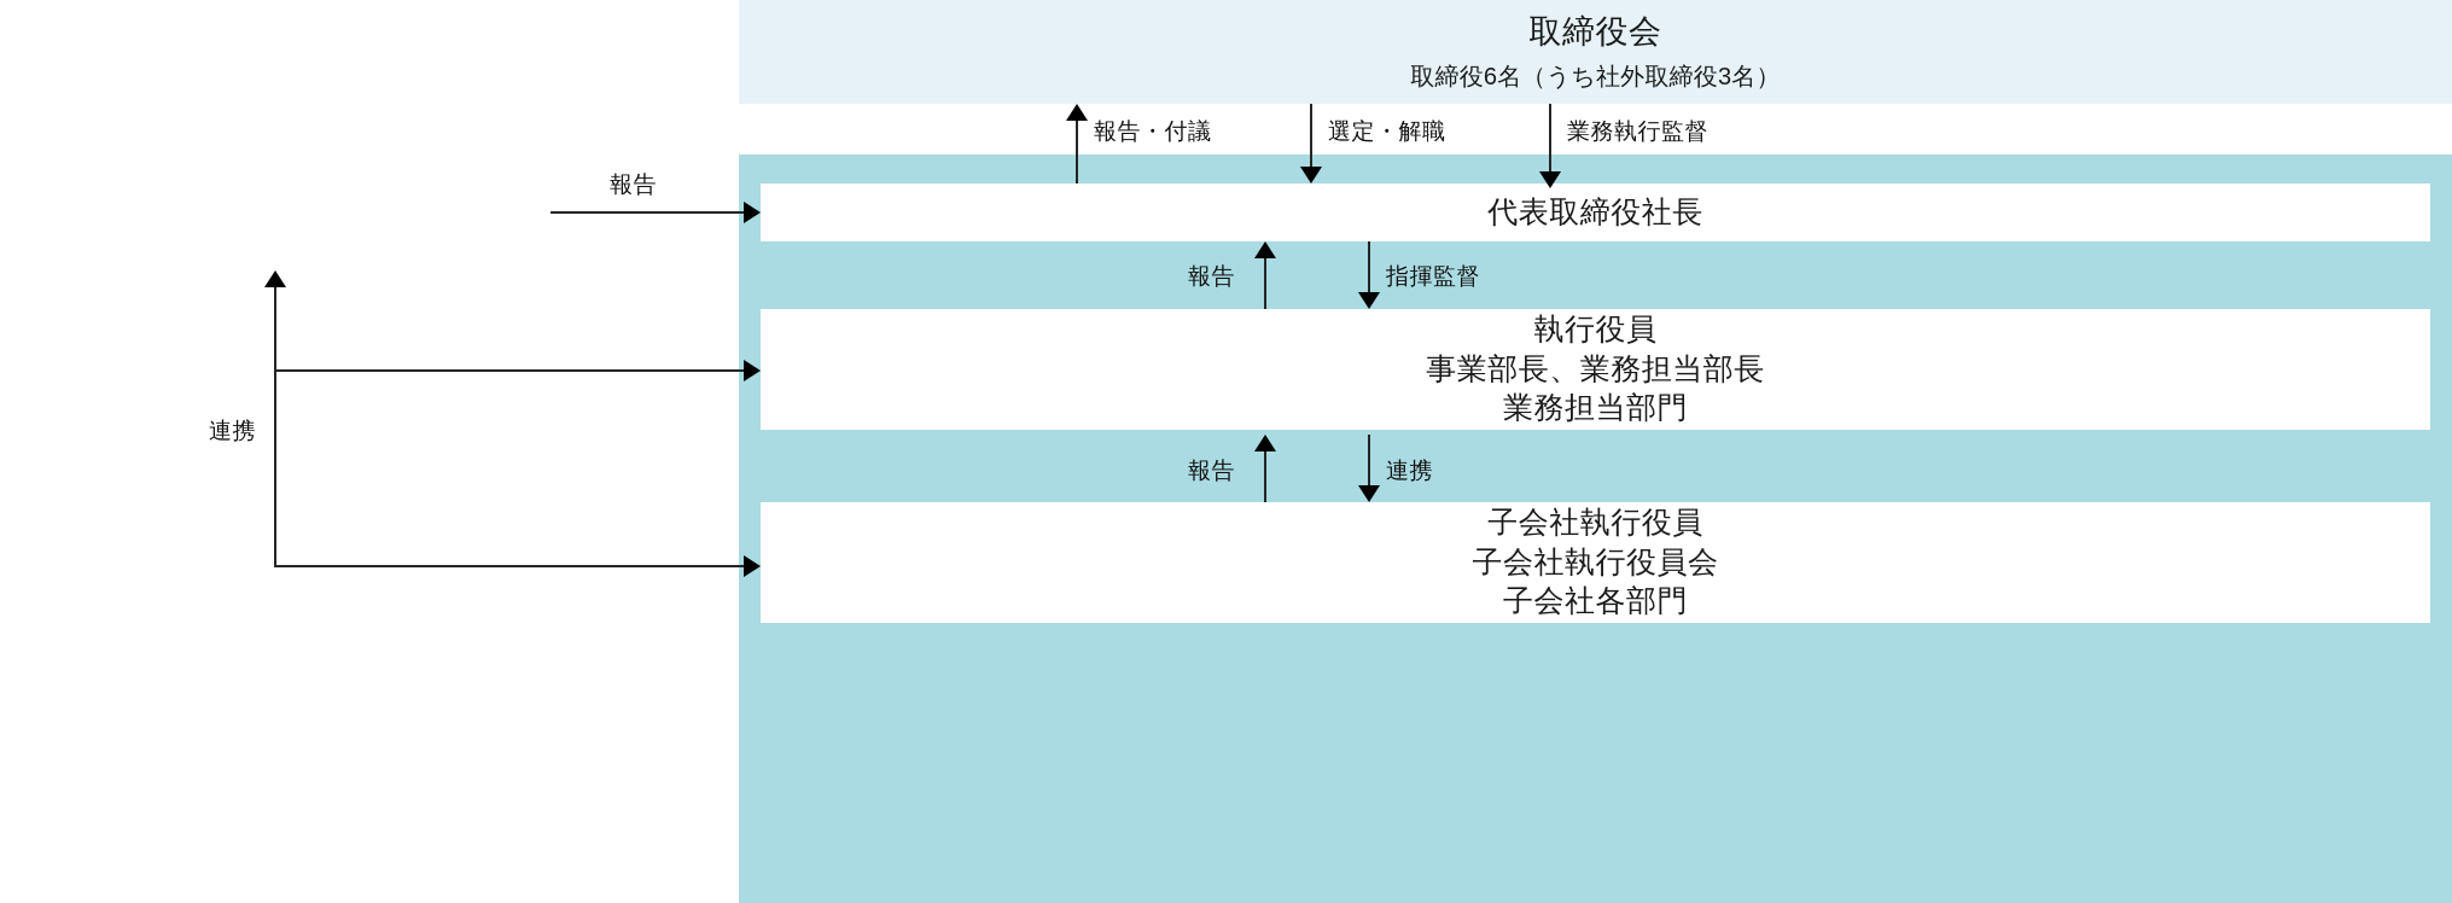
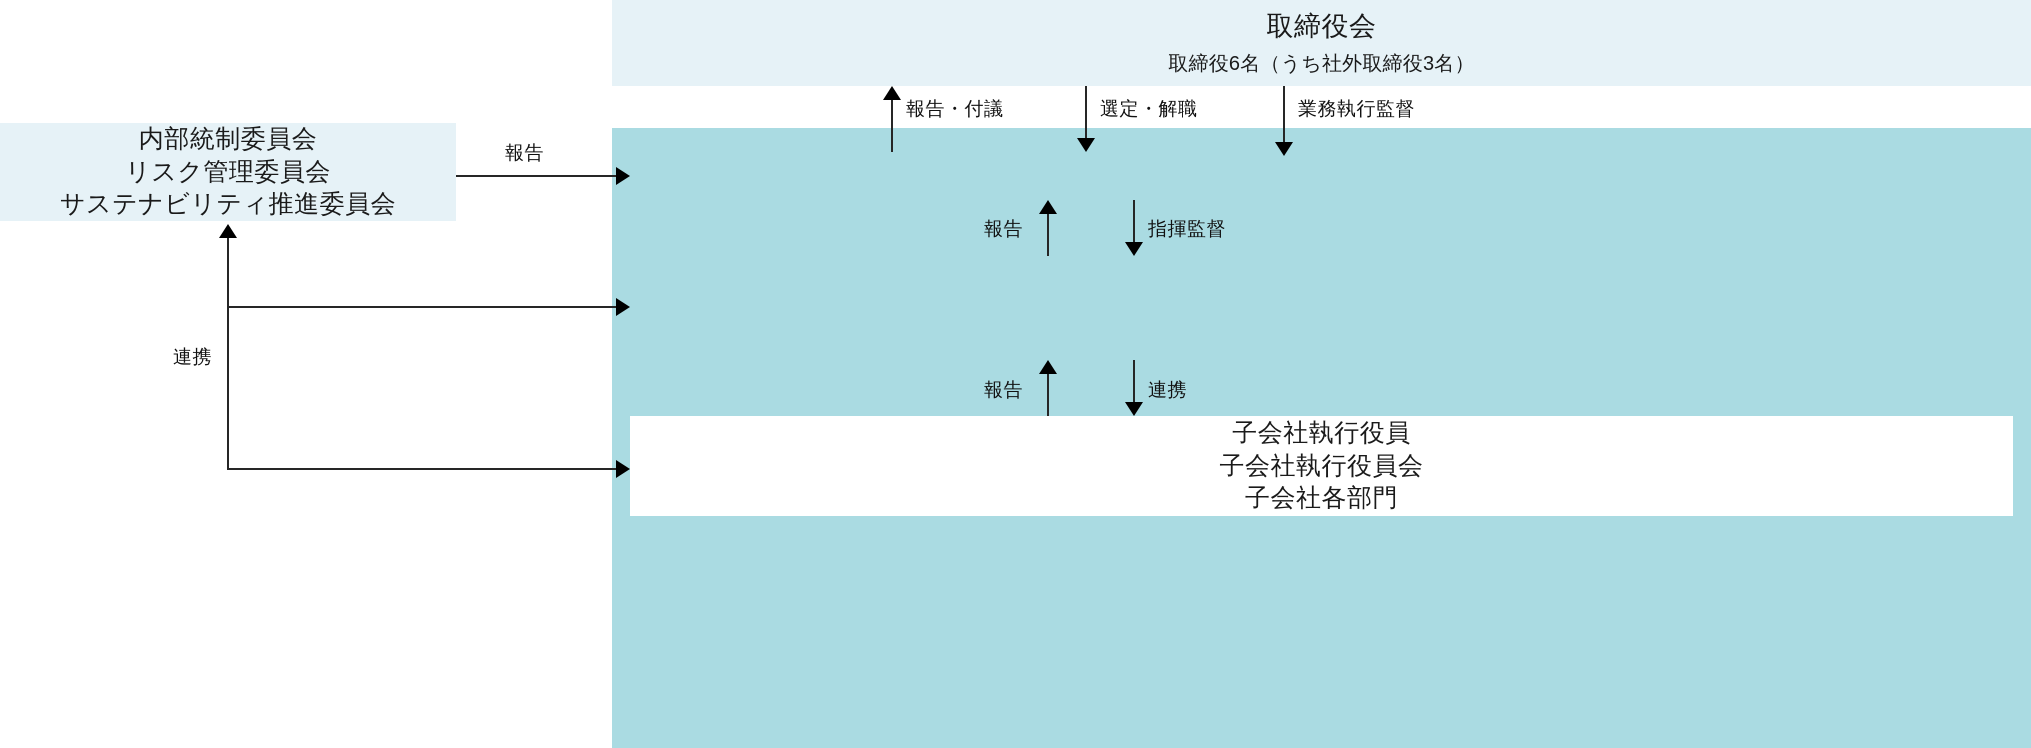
  取締役会
  取締役6名（うち社外取締役3名）
- 代表取締役社長
- 執行役員
- 事業部長、業務担当部長
- 業務担当部門
  子会社執行役員
  子会社執行役員会
  子会社各部門
+ 内部統制委員会
+ リスク管理委員会
+ サステナビリティ推進委員会
  報告・付議
  選定・解職
  業務執行監督
  報告
  指揮監督
  報告
  連携
  報告
  連携
